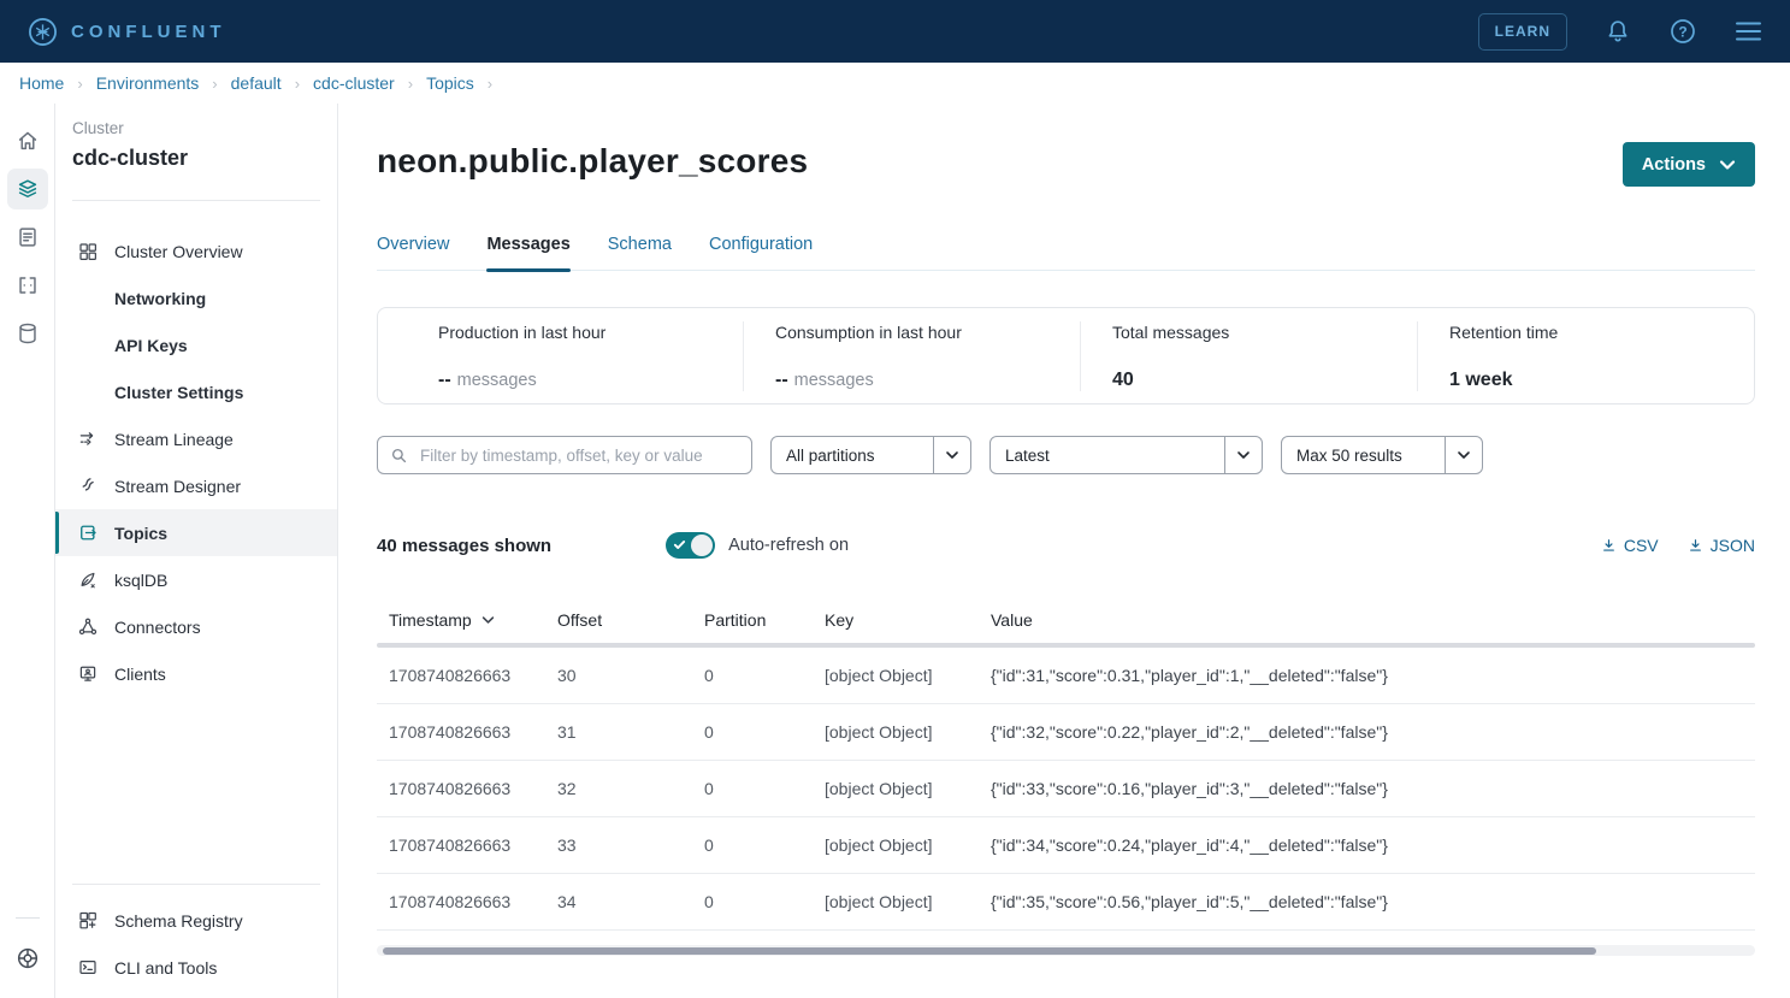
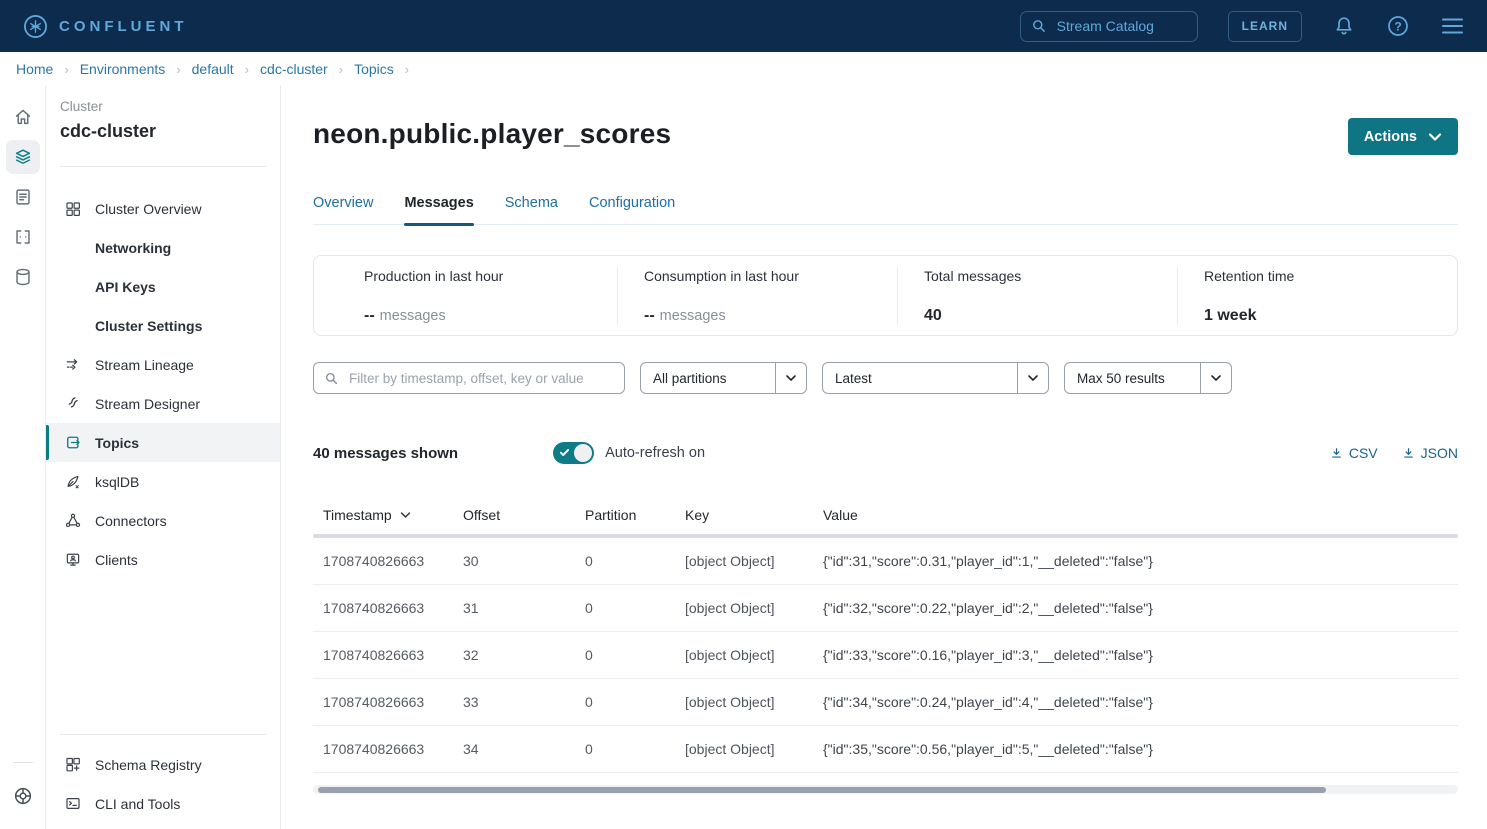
  CONFLUENT
+ Stream Catalog
  LEARN
  ?
  Home
  ›
  Environments
  ›
  default
  ›
  cdc-cluster
  ›
  Topics
  ›
  Cluster
  cdc-cluster
  Cluster Overview
  Networking
  API Keys
  Cluster Settings
  Stream Lineage
  Stream Designer
  Topics
  ksqlDB
  Connectors
  Clients
  Schema Registry
  CLI and Tools
  neon.public.player_scores
  Actions
  Overview
  Messages
  Schema
  Configuration
  Production in last hour
  -- messages
  Consumption in last hour
  -- messages
  Total messages
  40
  Retention time
  1 week
  Filter by timestamp, offset, key or value
  All partitions
  Latest
  Max 50 results
  40 messages shown
  Auto-refresh on
  CSV
  JSON
  Timestamp
  Offset
  Partition
  Key
  Value
  1708740826663
  30
  0
  [object Object]
  {"id":31,"score":0.31,"player_id":1,"__deleted":"false"}
  1708740826663
  31
  0
  [object Object]
  {"id":32,"score":0.22,"player_id":2,"__deleted":"false"}
  1708740826663
  32
  0
  [object Object]
  {"id":33,"score":0.16,"player_id":3,"__deleted":"false"}
  1708740826663
  33
  0
  [object Object]
  {"id":34,"score":0.24,"player_id":4,"__deleted":"false"}
  1708740826663
  34
  0
  [object Object]
  {"id":35,"score":0.56,"player_id":5,"__deleted":"false"}
